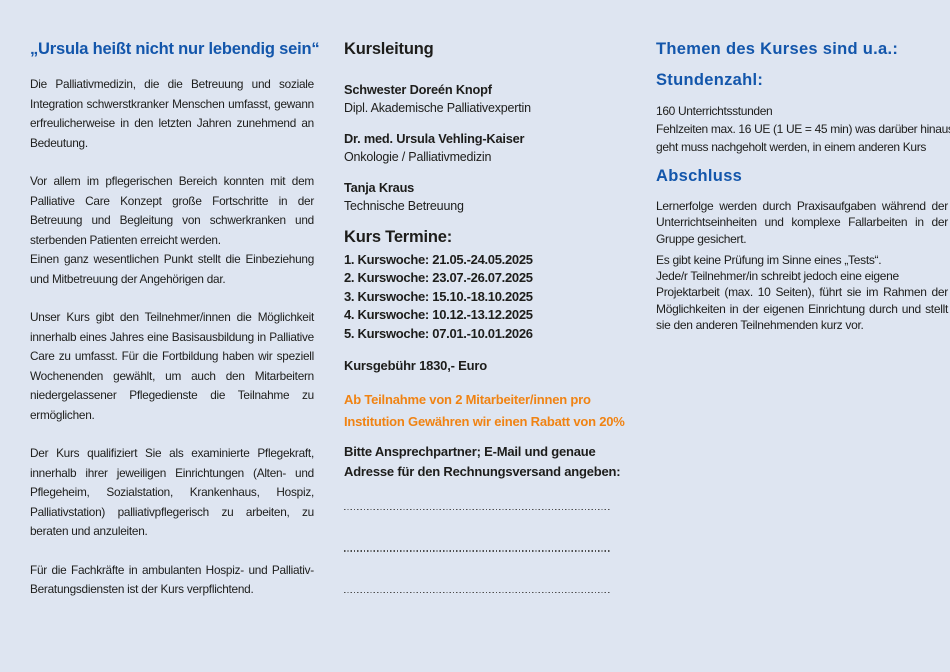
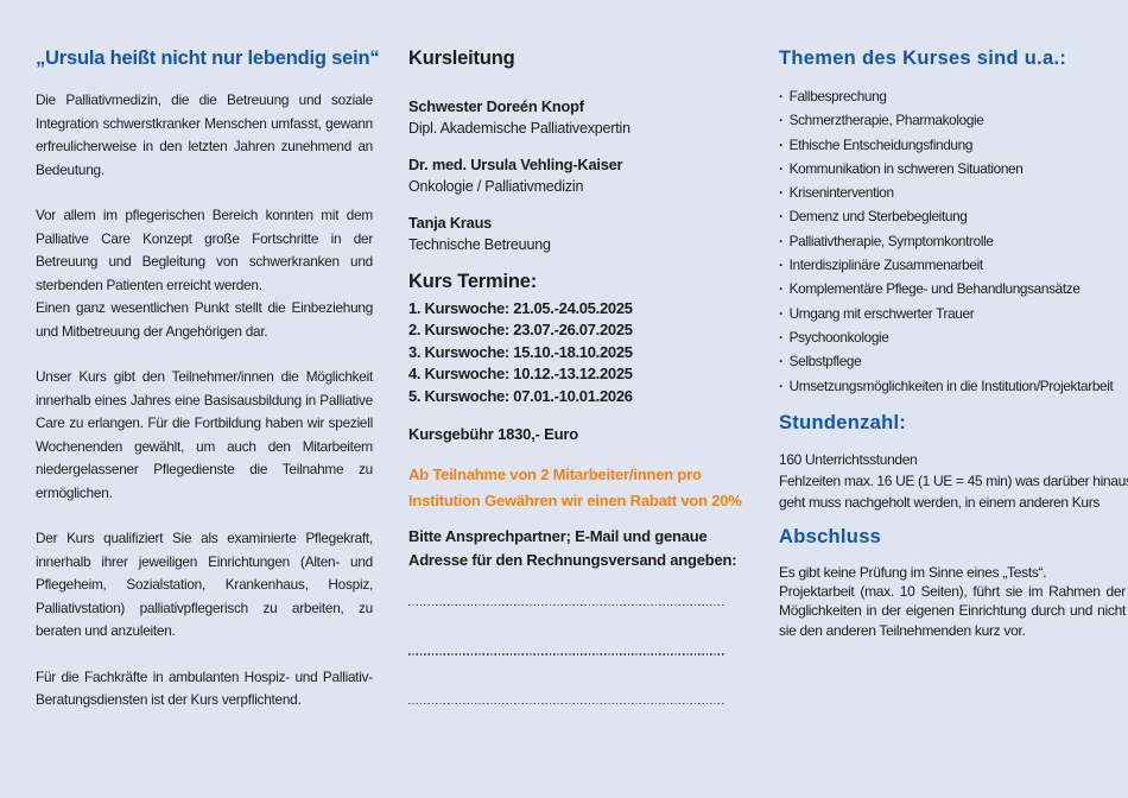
  „Ursula heißt nicht nur lebendig sein“
  Die Palliativmedizin, die die Betreuung und soziale Integration schwerstkranker Menschen umfasst, gewann erfreulicherweise in den letzten Jahren zunehmend an Bedeutung.
  Vor allem im pflegerischen Bereich konnten mit dem Palliative Care Konzept große Fortschritte in der Betreuung und Begleitung von schwerkranken und sterbenden Patienten erreicht werden.
  Einen ganz wesentlichen Punkt stellt die Einbeziehung und Mitbetreuung der Angehörigen dar.
- Unser Kurs gibt den Teilnehmer/innen die Möglichkeit innerhalb eines Jahres eine Basisausbildung in Palliative Care zu umfasst. Für die Fortbildung haben wir speziell Wochenenden gewählt, um auch den Mitarbeitern niedergelassener Pflegedienste die Teilnahme zu ermöglichen.
+ Unser Kurs gibt den Teilnehmer/innen die Möglichkeit innerhalb eines Jahres eine Basisausbildung in Palliative Care zu erlangen. Für die Fortbildung haben wir speziell Wochenenden gewählt, um auch den Mitarbeitern niedergelassener Pflegedienste die Teilnahme zu ermöglichen.
  Der Kurs qualifiziert Sie als examinierte Pflegekraft, innerhalb ihrer jeweiligen Einrichtungen (Alten- und Pflegeheim, Sozialstation, Krankenhaus, Hospiz, Palliativstation) palliativpflegerisch zu arbeiten, zu beraten und anzuleiten.
  Für die Fachkräfte in ambulanten Hospiz- und Palliativ-Beratungsdiensten ist der Kurs verpflichtend.
  Kursleitung
  Schwester Doreén Knopf
  Dipl. Akademische Palliativexpertin
  Dr. med. Ursula Vehling-Kaiser
  Onkologie / Palliativmedizin
  Tanja Kraus
  Technische Betreuung
  Kurs Termine:
  1. Kurswoche: 21.05.-24.05.2025
  2. Kurswoche: 23.07.-26.07.2025
  3. Kurswoche: 15.10.-18.10.2025
  4. Kurswoche: 10.12.-13.12.2025
  5. Kurswoche: 07.01.-10.01.2026
  Kursgebühr 1830,- Euro
  Ab Teilnahme von 2 Mitarbeiter/innen pro Institution Gewähren wir einen Rabatt von 20%
  Bitte Ansprechpartner; E-Mail und genaue Adresse für den Rechnungsversand angeben:
  Themen des Kurses sind u.a.:
+ · Fallbesprechung
+ · Schmerztherapie, Pharmakologie
+ · Ethische Entscheidungsfindung
+ · Kommunikation in schweren Situationen
+ · Krisenintervention
+ · Demenz und Sterbebegleitung
+ · Palliativtherapie, Symptomkontrolle
+ · Interdisziplinäre Zusammenarbeit
+ · Komplementäre Pflege- und Behandlungsansätze
+ · Umgang mit erschwerter Trauer
+ · Psychoonkologie
+ · Selbstpflege
+ · Umsetzungsmöglichkeiten in die Institution/Projektarbeit
  Stundenzahl:
  160 Unterrichtsstunden
  Fehlzeiten max. 16 UE (1 UE = 45 min) was darüber hinau
  geht muss nachgeholt werden, in einem anderen Kurs
  Abschluss
- Lernerfolge werden durch Praxisaufgaben während der Unterrichtseinheiten und komplexe Fallarbeiten in der Gruppe gesichert.
  Es gibt keine Prüfung im Sinne eines „Tests“.
- Jede/r Teilnehmer/in schreibt jedoch eine eigene
- Projektarbeit (max. 10 Seiten), führt sie im Rahmen der Möglichkeiten in der eigenen Einrichtung durch und stellt sie den anderen Teilnehmenden kurz vor.
+ Projektarbeit (max. 10 Seiten), führt sie im Rahmen der Möglichkeiten in der eigenen Einrichtung durch und nicht sie den anderen Teilnehmenden kurz vor.
